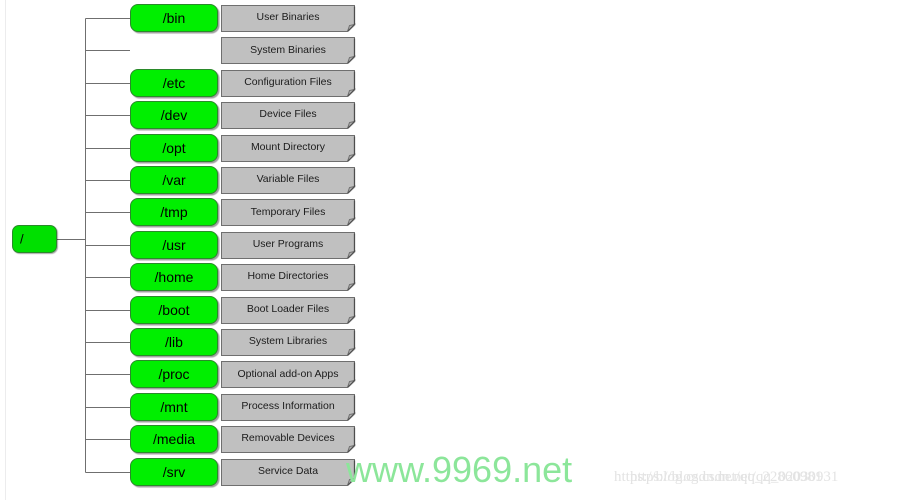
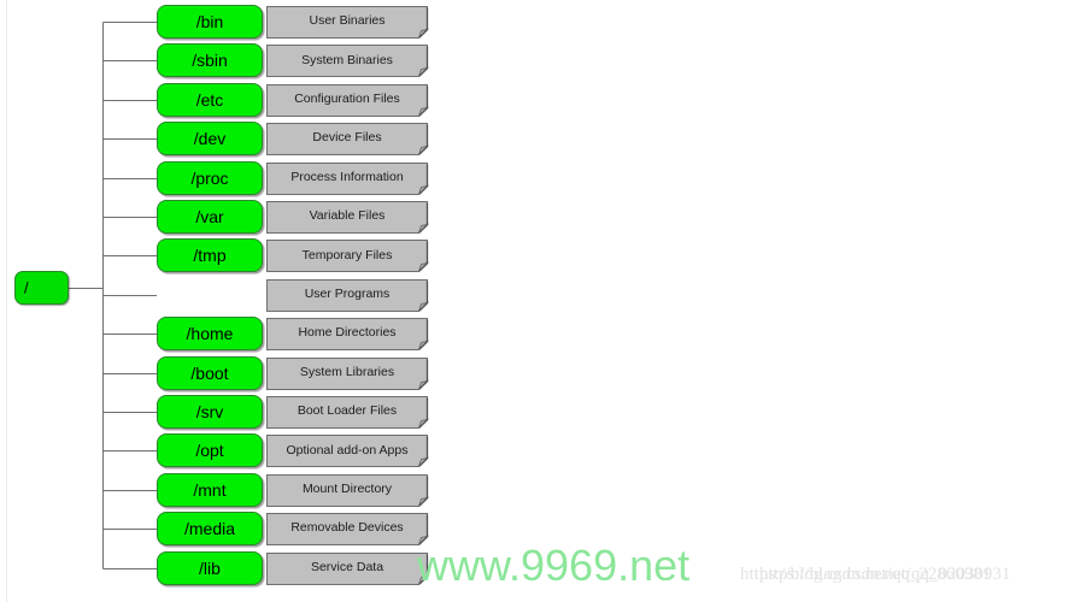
  /
  /bin
  User Binaries
+ /sbin
  System Binaries
  /etc
  Configuration Files
  /dev
  Device Files
- /opt
+ /proc
- Mount Directory
+ Process Information
  /var
  Variable Files
  /tmp
  Temporary Files
- /usr
  User Programs
  /home
  Home Directories
  /boot
- Boot Loader Files
+ System Libraries
- /lib
+ /srv
- System Libraries
+ Boot Loader Files
- /proc
+ /opt
  Optional add-on Apps
  /mnt
- Process Information
+ Mount Directory
  /media
  Removable Devices
- /srv
+ /lib
  Service Data
  www.9969.net
  https://blog.csdn.net/qq_22860981
  https://blog.csdn.net/qq_02030931
